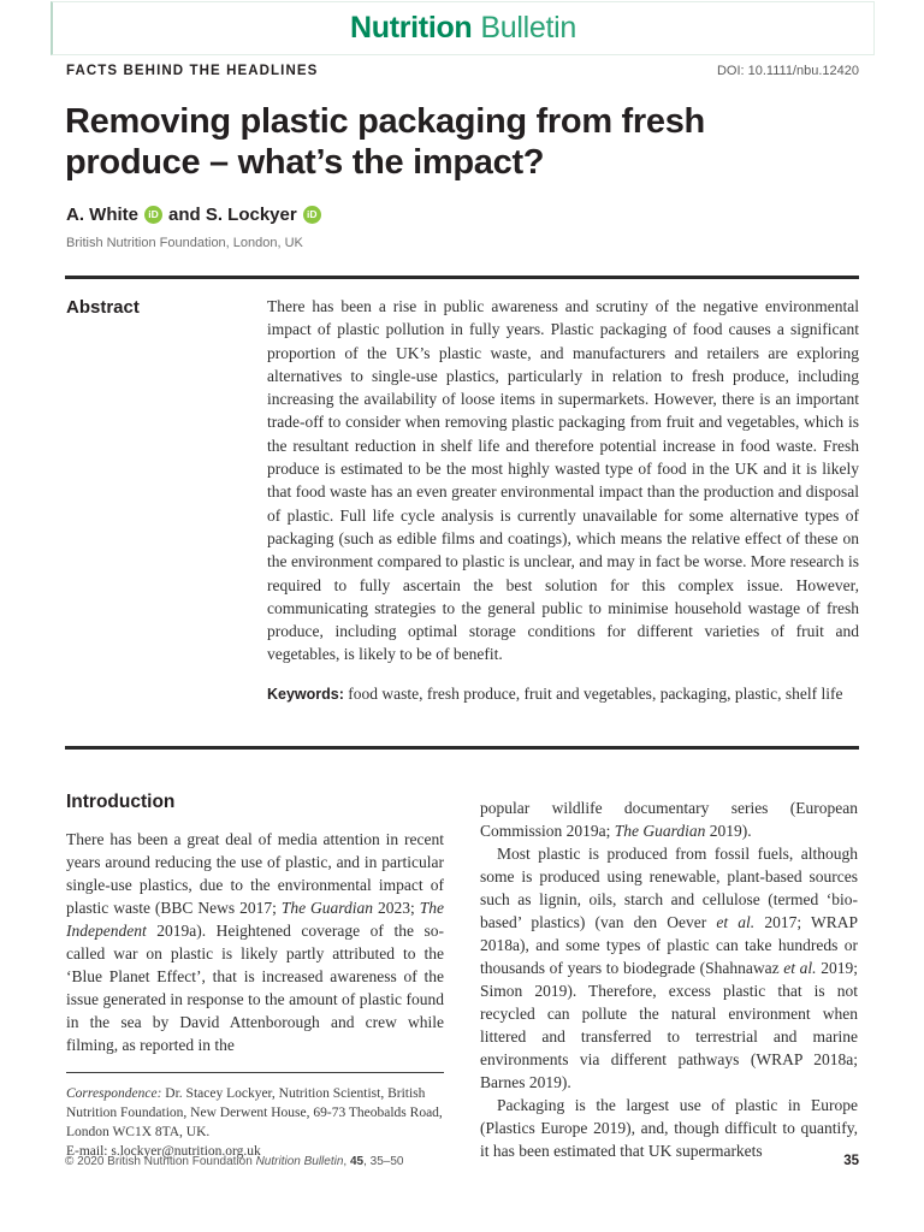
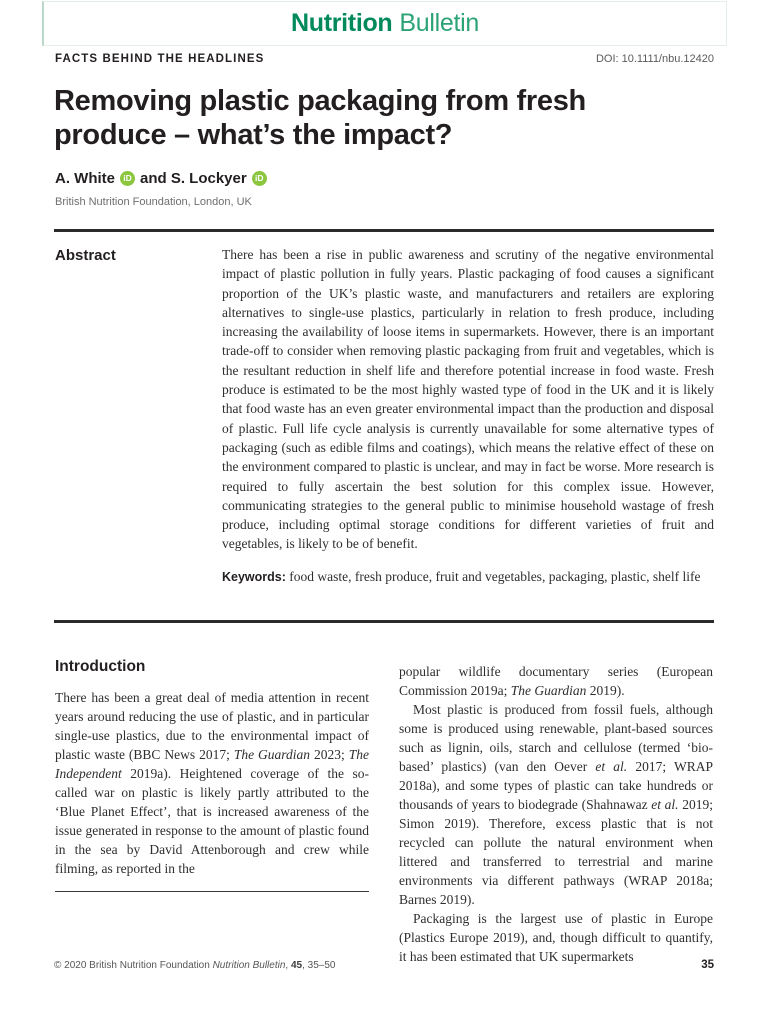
  Nutrition
  Bulletin
  FACTS BEHIND THE HEADLINES
  DOI: 10.1111/nbu.12420
  Removing plastic packaging from fresh produce – what’s the impact?
  A. White
  iD
  and S. Lockyer
  iD
  British Nutrition Foundation, London, UK
  Abstract
  There has been a rise in public awareness and scrutiny of the negative environmental impact of plastic pollution in fully years. Plastic packaging of food causes a significant proportion of the UK’s plastic waste, and manufacturers and retailers are exploring alternatives to single-use plastics, particularly in relation to fresh produce, including increasing the availability of loose items in supermarkets. However, there is an important trade-off to consider when removing plastic packaging from fruit and vegetables, which is the resultant reduction in shelf life and therefore potential increase in food waste. Fresh produce is estimated to be the most highly wasted type of food in the UK and it is likely that food waste has an even greater environmental impact than the production and disposal of plastic. Full life cycle analysis is currently unavailable for some alternative types of packaging (such as edible films and coatings), which means the relative effect of these on the environment compared to plastic is unclear, and may in fact be worse. More research is required to fully ascertain the best solution for this complex issue. However, communicating strategies to the general public to minimise household wastage of fresh produce, including optimal storage conditions for different varieties of fruit and vegetables, is likely to be of benefit.
  Keywords: food waste, fresh produce, fruit and vegetables, packaging, plastic, shelf life
  Introduction
  There has been a great deal of media attention in recent years around reducing the use of plastic, and in particular single-use plastics, due to the environmental impact of plastic waste (BBC News 2017; The Guardian 2023; The Independent 2019a). Heightened coverage of the so-called war on plastic is likely partly attributed to the ‘Blue Planet Effect’, that is increased awareness of the issue generated in response to the amount of plastic found in the sea by David Attenborough and crew while filming, as reported in the
- Correspondence: Dr. Stacey Lockyer, Nutrition Scientist, British Nutrition Foundation, New Derwent House, 69-73 Theobalds Road, London WC1X 8TA, UK.
- E-mail: s.lockyer@nutrition.org.uk
  popular wildlife documentary series (European Commission 2019a; The Guardian 2019).
  Most plastic is produced from fossil fuels, although some is produced using renewable, plant-based sources such as lignin, oils, starch and cellulose (termed ‘bio-based’ plastics) (van den Oever et al. 2017; WRAP 2018a), and some types of plastic can take hundreds or thousands of years to biodegrade (Shahnawaz et al. 2019; Simon 2019). Therefore, excess plastic that is not recycled can pollute the natural environment when littered and transferred to terrestrial and marine environments via different pathways (WRAP 2018a; Barnes 2019).
  Packaging is the largest use of plastic in Europe (Plastics Europe 2019), and, though difficult to quantify, it has been estimated that UK supermarkets
  © 2020 British Nutrition Foundation Nutrition Bulletin, 45, 35–50
  35
